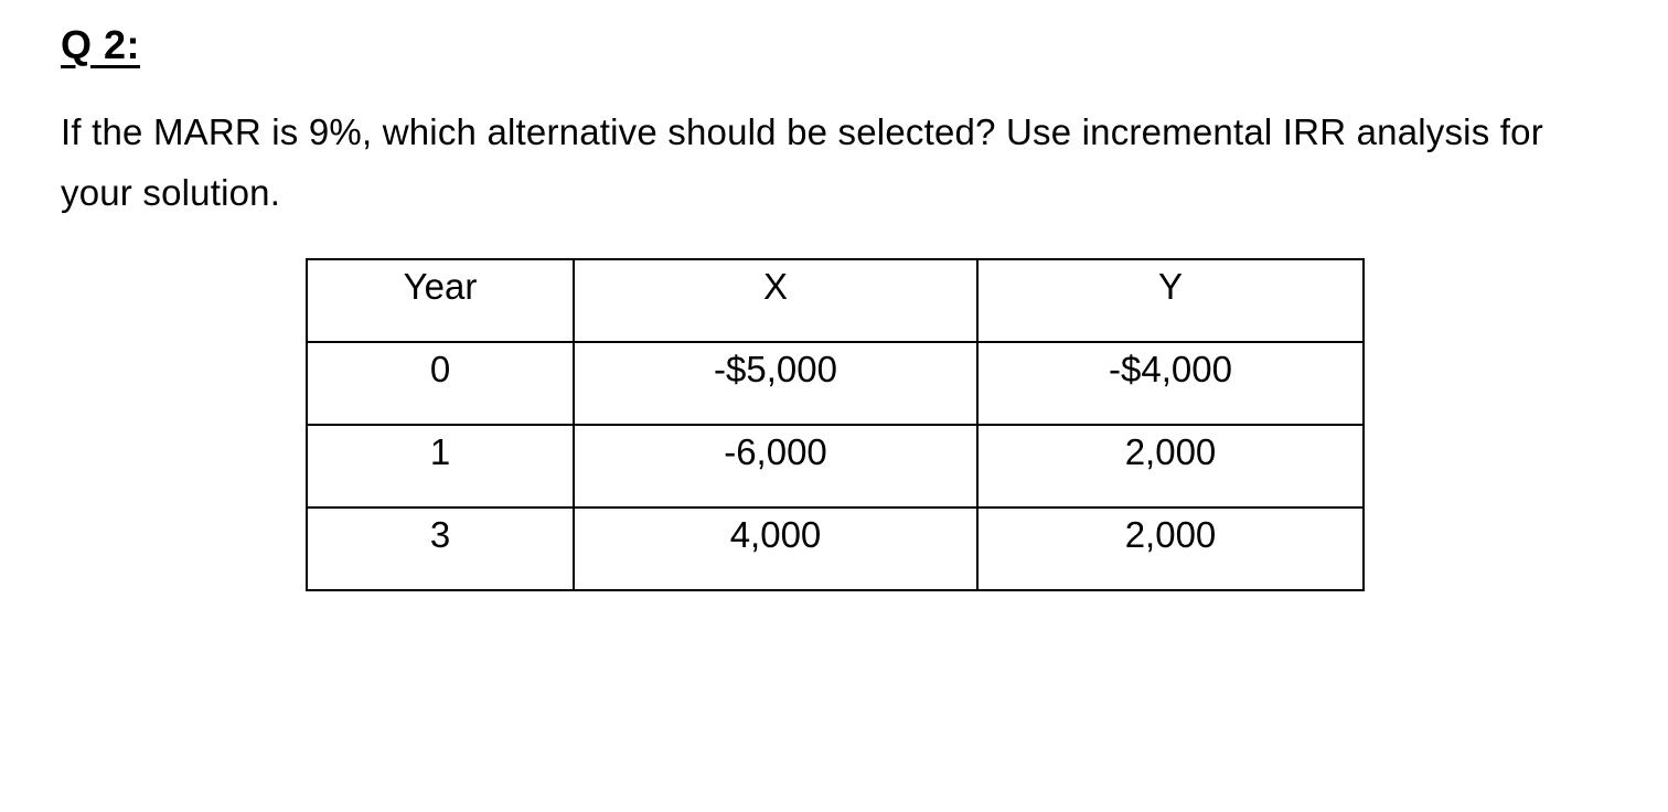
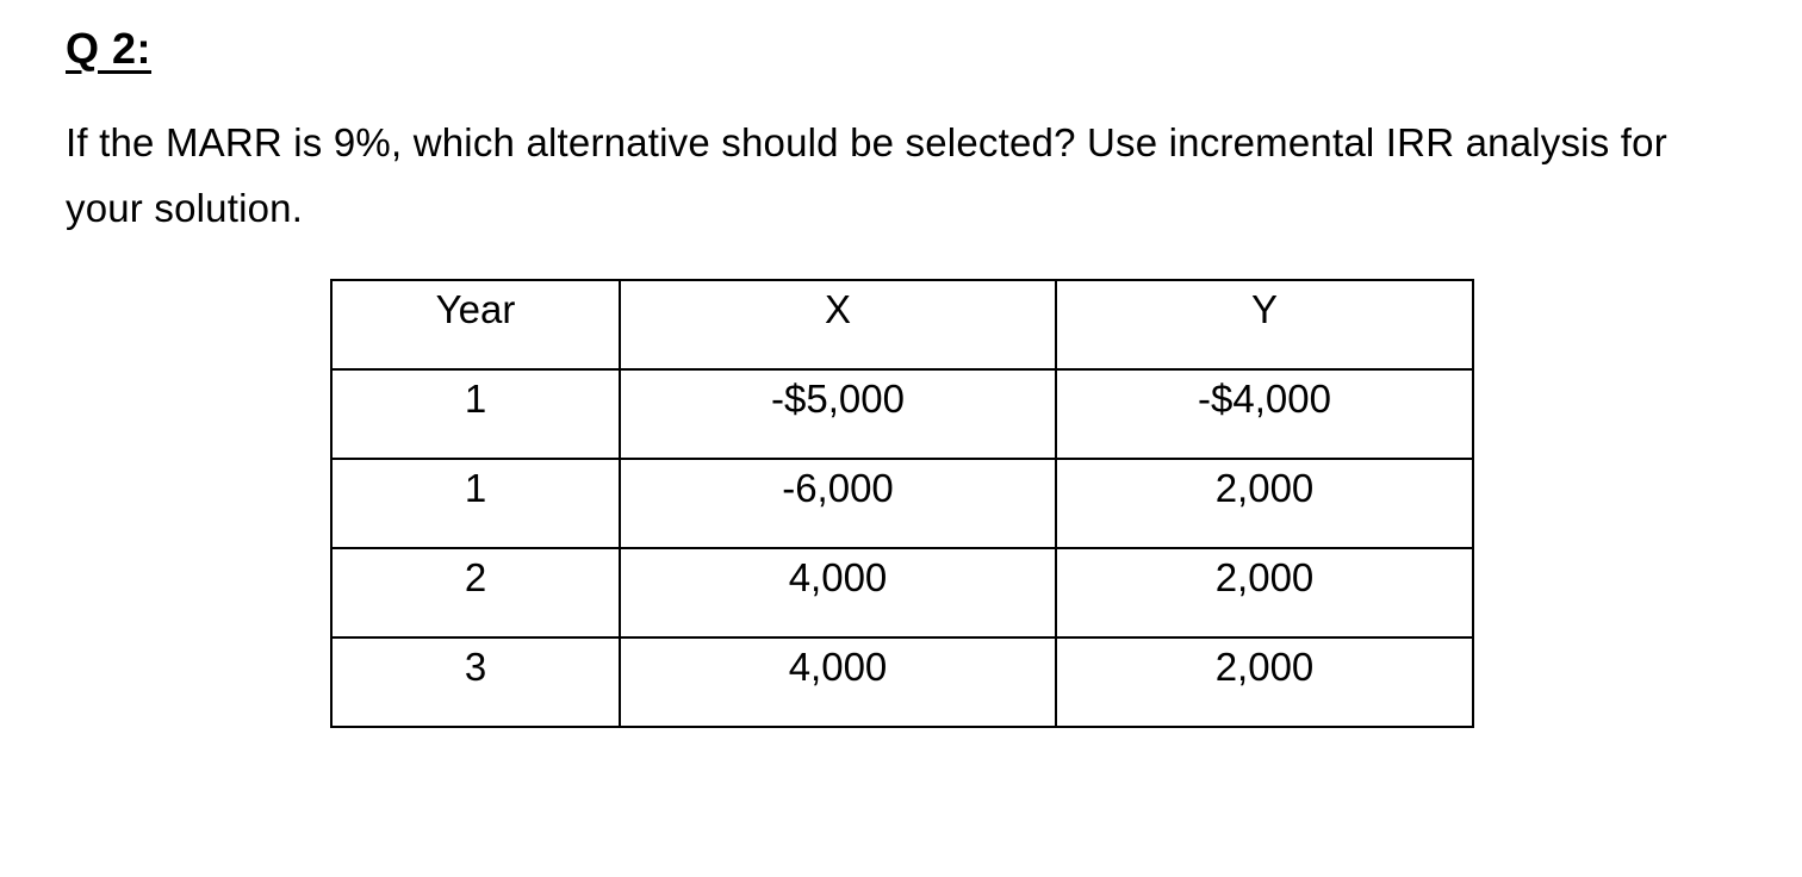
  Q 2:
  If the MARR is 9%, which alternative should be selected? Use incremental IRR analysis for your solution.
  Year	X	Y
- 0	-$5,000	-$4,000
+ 1	-$5,000	-$4,000
  1	-6,000	2,000
+ 2	4,000	2,000
  3	4,000	2,000
